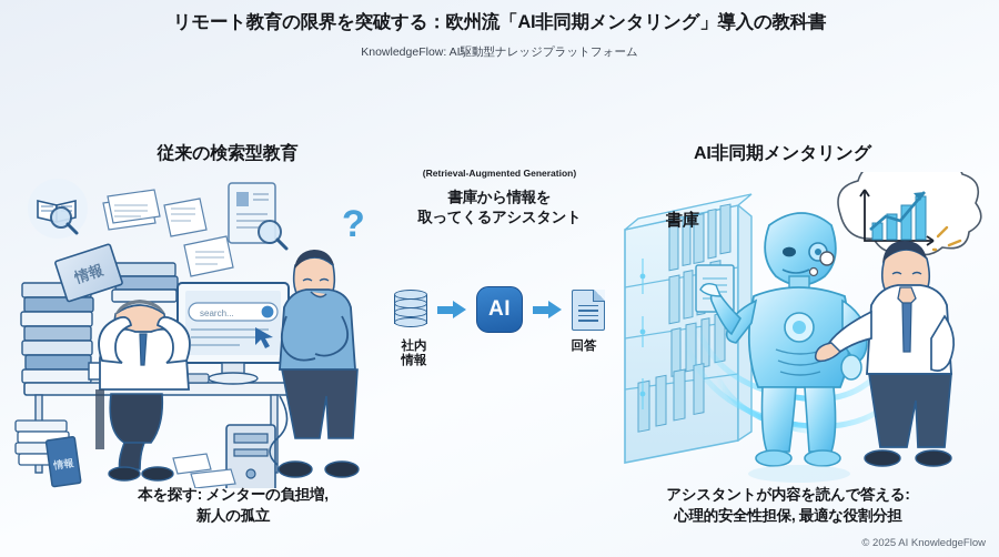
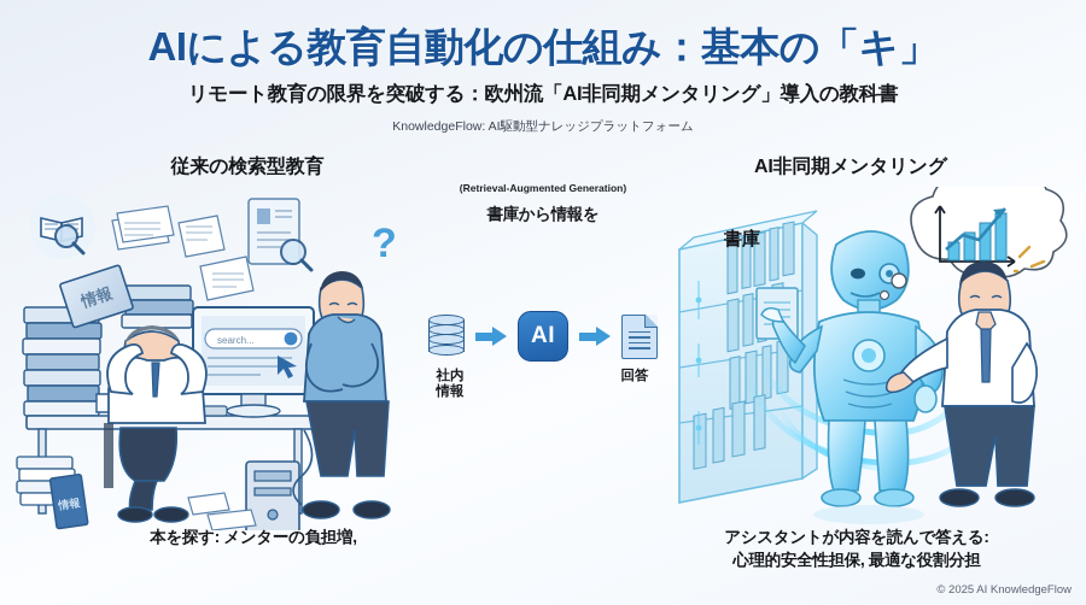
+ AIによる教育自動化の仕組み：基本の「キ」
  リモート教育の限界を突破する：欧州流「AI非同期メンタリング」導入の教科書
  KnowledgeFlow: AI駆動型ナレッジプラットフォーム
  従来の検索型教育
  AI非同期メンタリング
  search...
  ?
  (Retrieval-Augmented Generation)
  書庫から情報を
- 取ってくるアシスタント
  AI
  社内
  情報
  回答
  書庫
  本を探す: メンターの負担増,
- 新人の孤立
  アシスタントが内容を読んで答える:
  心理的安全性担保, 最適な役割分担
  © 2025 AI KnowledgeFlow
